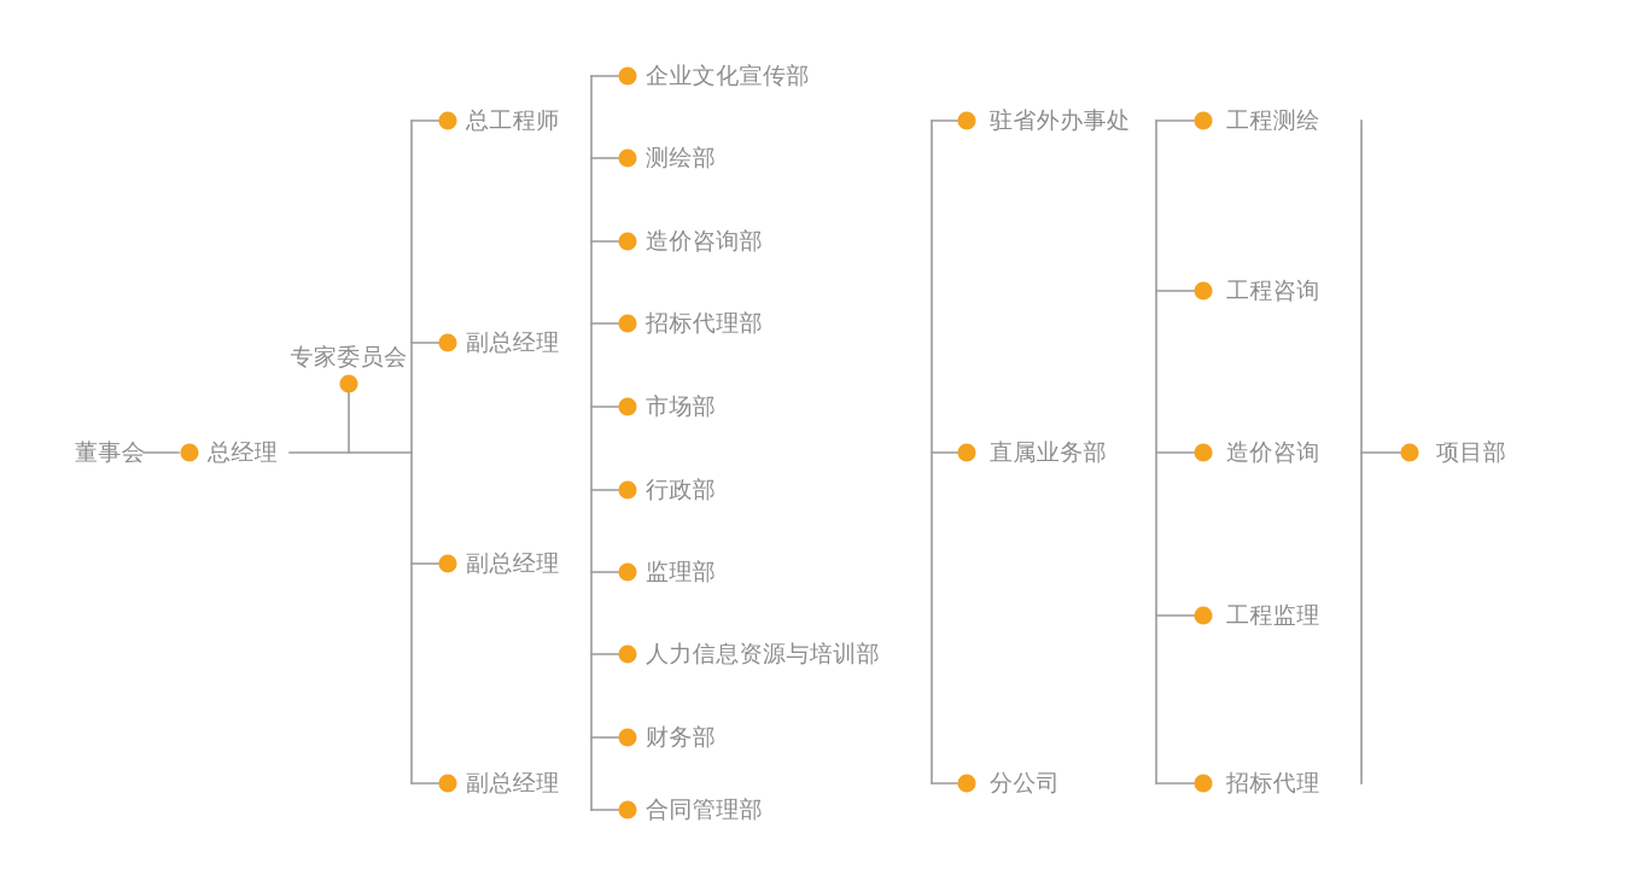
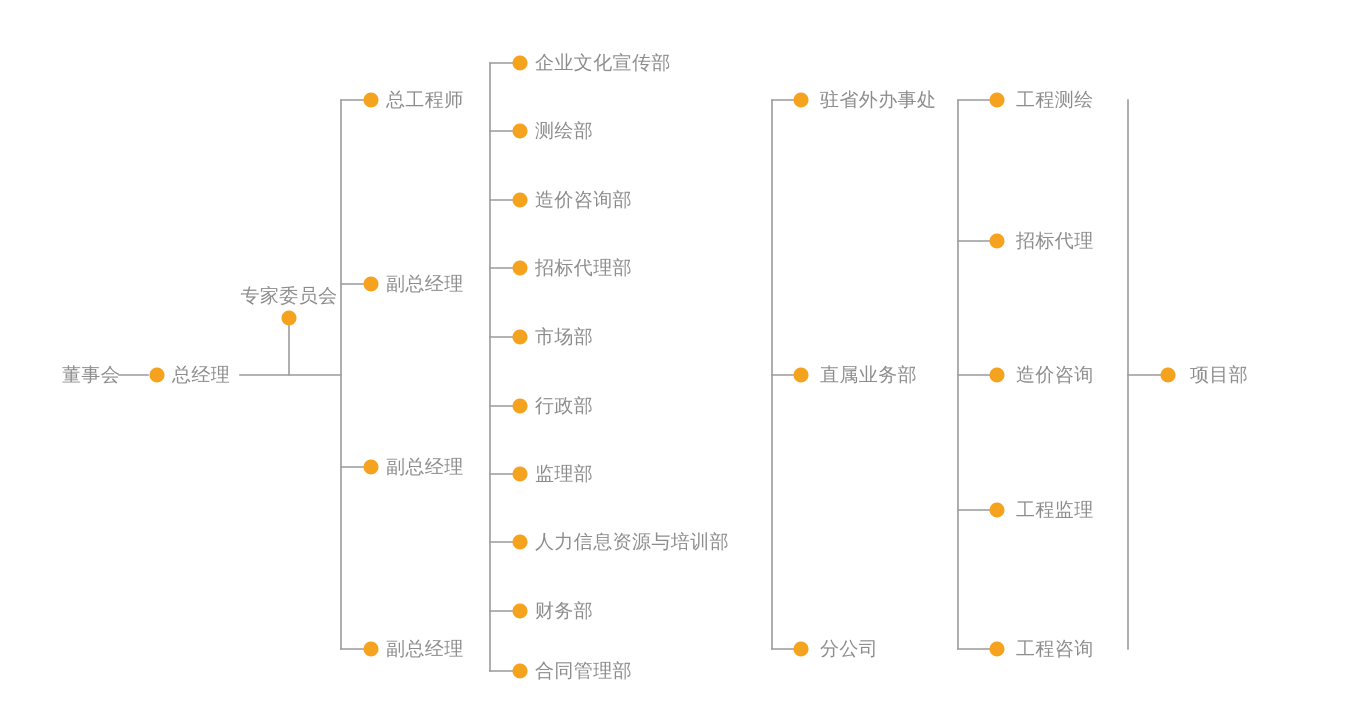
  董事会
  总经理
  专家委员会
  总工程师
  副总经理
  副总经理
  副总经理
  企业文化宣传部
  测绘部
  造价咨询部
  招标代理部
  市场部
  行政部
  监理部
  人力信息资源与培训部
  财务部
  合同管理部
  驻省外办事处
  直属业务部
  分公司
  工程测绘
- 工程咨询
+ 招标代理
  造价咨询
  工程监理
- 招标代理
+ 工程咨询
  项目部
